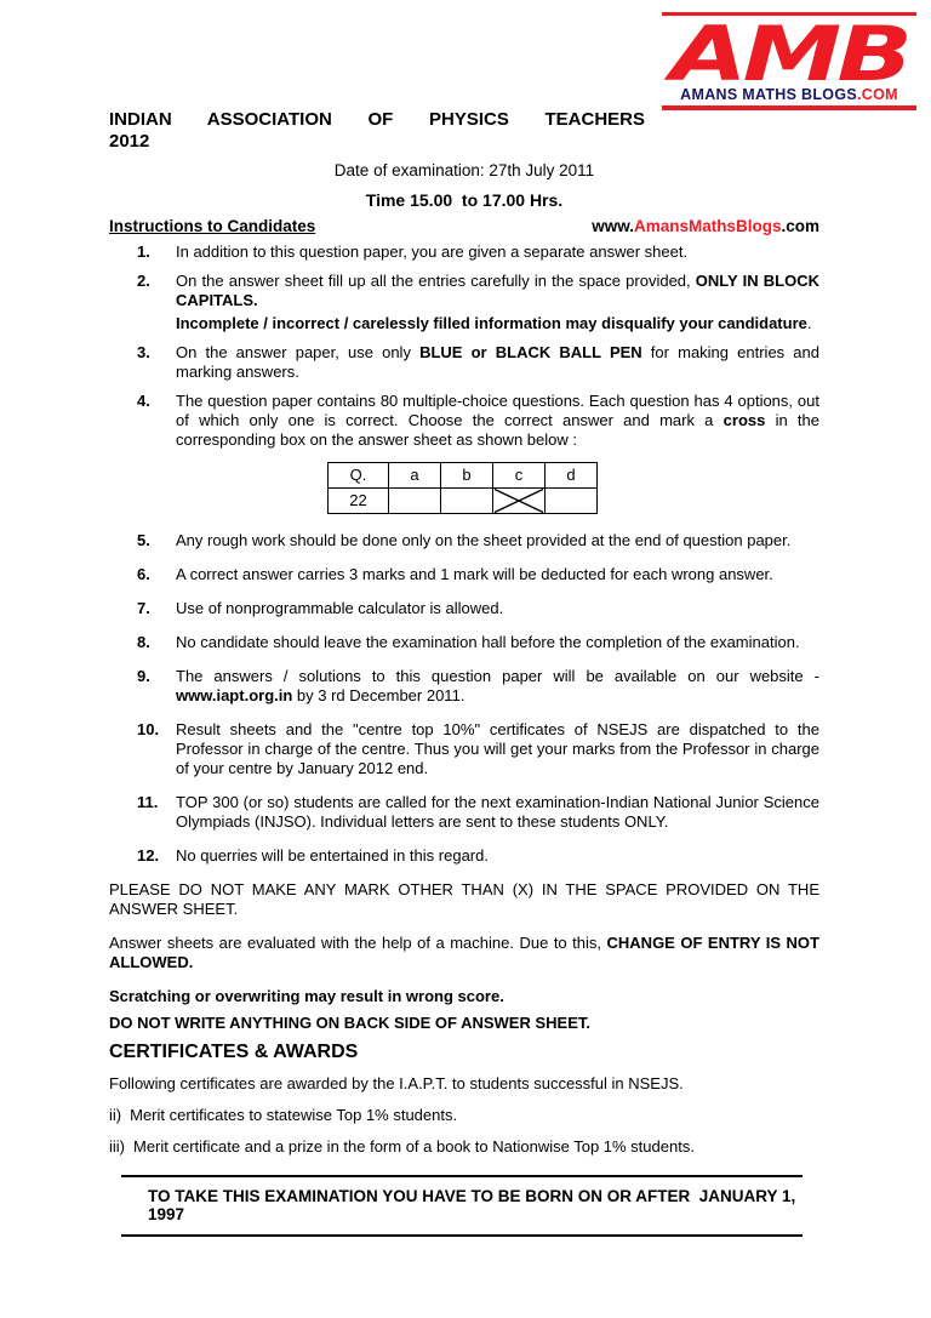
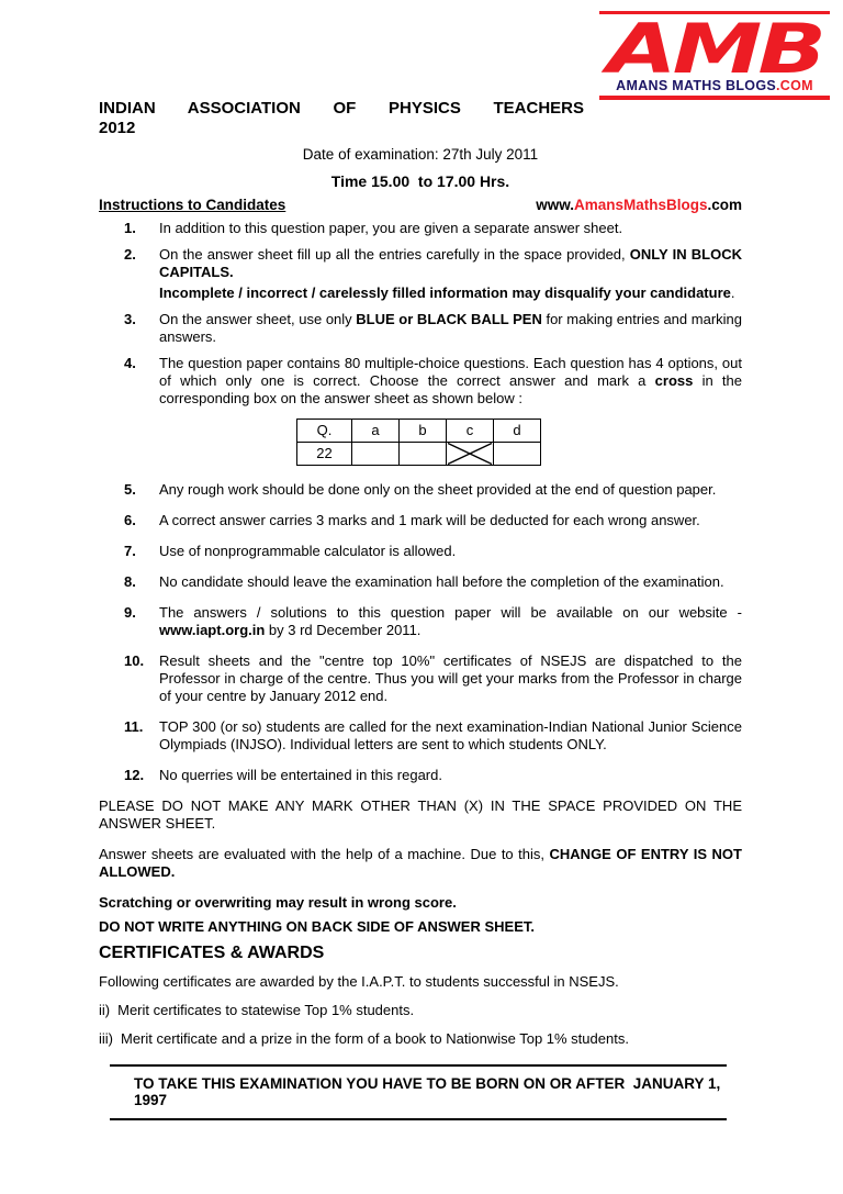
  AMB
  AMANS MATHS BLOGS
  .COM
  INDIAN ASSOCIATION OF PHYSICS TEACHERS
  2012
  Date of examination: 27th July 2011
  Time 15.00 to 17.00 Hrs.
  Instructions to Candidates
  www.AmansMathsBlogs.com
  1.
  In addition to this question paper, you are given a separate answer sheet.
  2.
  On the answer sheet fill up all the entries carefully in the space provided, ONLY IN BLOCK CAPITALS.
  Incomplete / incorrect / carelessly filled information may disqualify your candidature.
  3.
- On the answer paper, use only BLUE or BLACK BALL PEN for making entries and marking answers.
+ On the answer sheet, use only BLUE or BLACK BALL PEN for making entries and marking answers.
  4.
  The question paper contains 80 multiple-choice questions. Each question has 4 options, out of which only one is correct. Choose the correct answer and mark a cross in the corresponding box on the answer sheet as shown below :
  Q.	a	b	c	d
  22
  5.
  Any rough work should be done only on the sheet provided at the end of question paper.
  6.
  A correct answer carries 3 marks and 1 mark will be deducted for each wrong answer.
  7.
  Use of nonprogrammable calculator is allowed.
  8.
  No candidate should leave the examination hall before the completion of the examination.
  9.
  The answers / solutions to this question paper will be available on our website - www.iapt.org.in by 3 rd December 2011.
  10.
  Result sheets and the "centre top 10%" certificates of NSEJS are dispatched to the Professor in charge of the centre. Thus you will get your marks from the Professor in charge of your centre by January 2012 end.
  11.
- TOP 300 (or so) students are called for the next examination-Indian National Junior Science Olympiads (INJSO). Individual letters are sent to these students ONLY.
+ TOP 300 (or so) students are called for the next examination-Indian National Junior Science Olympiads (INJSO). Individual letters are sent to which students ONLY.
  12.
  No querries will be entertained in this regard.
  PLEASE DO NOT MAKE ANY MARK OTHER THAN (X) IN THE SPACE PROVIDED ON THE ANSWER SHEET.
  Answer sheets are evaluated with the help of a machine. Due to this, CHANGE OF ENTRY IS NOT ALLOWED.
  Scratching or overwriting may result in wrong score.
  DO NOT WRITE ANYTHING ON BACK SIDE OF ANSWER SHEET.
  CERTIFICATES & AWARDS
  Following certificates are awarded by the I.A.P.T. to students successful in NSEJS.
  ii) Merit certificates to statewise Top 1% students.
  iii) Merit certificate and a prize in the form of a book to Nationwise Top 1% students.
  TO TAKE THIS EXAMINATION YOU HAVE TO BE BORN ON OR AFTER JANUARY 1, 1997
